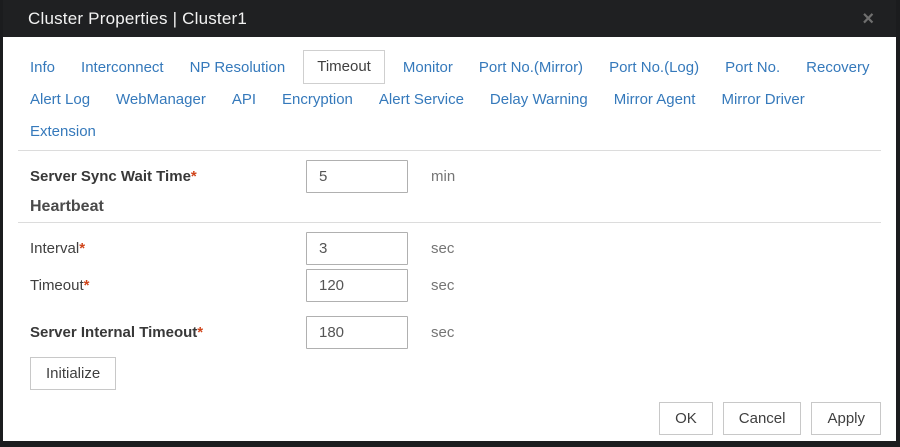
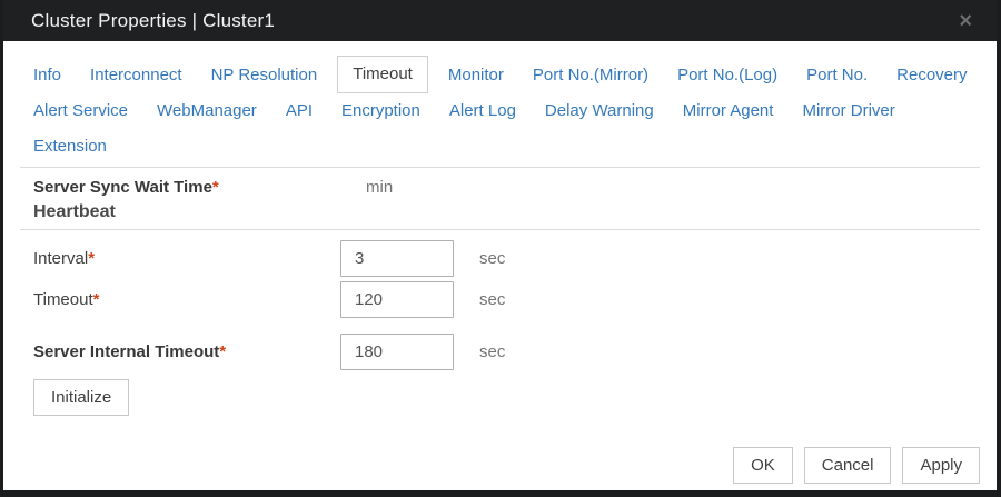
  Cluster Properties | Cluster1
  ×
  Info
  Interconnect
  NP Resolution
  Timeout
  Monitor
  Port No.(Mirror)
  Port No.(Log)
  Port No.
  Recovery
- Alert Log
+ Alert Service
  WebManager
  API
  Encryption
- Alert Service
+ Alert Log
  Delay Warning
  Mirror Agent
  Mirror Driver
  Extension
  Server Sync Wait Time*
- 5
  min
  Heartbeat
  Interval*
  3
  sec
  Timeout*
  120
  sec
  Server Internal Timeout*
  180
  sec
  Initialize
  OK
  Cancel
  Apply
